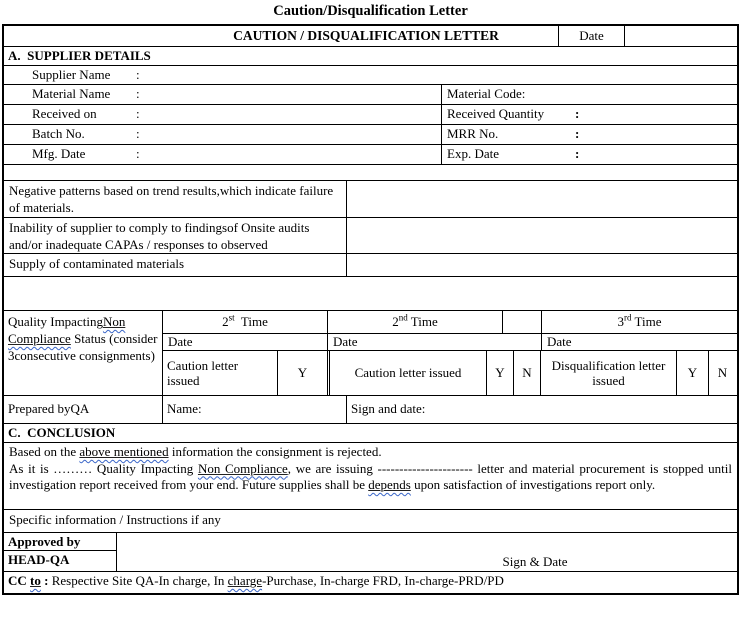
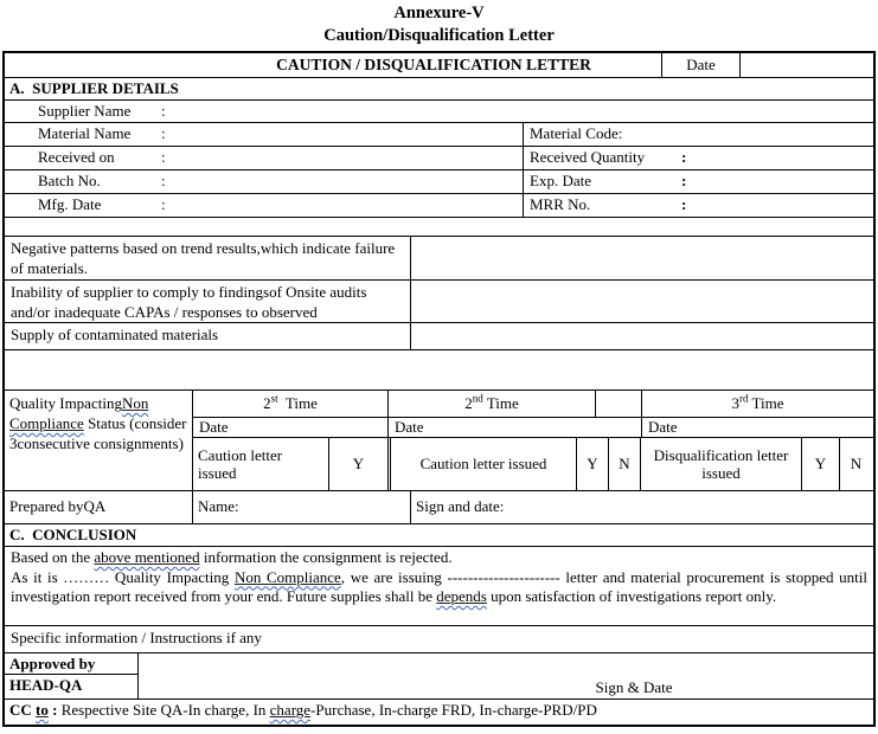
+ Annexure-V
  Caution/Disqualification Letter
  CAUTION / DISQUALIFICATION LETTER
  Date
  A. SUPPLIER DETAILS
  Supplier Name :
  Material Name :
  Material Code:
  Received on :
  Received Quantity :
  Batch No. :
- MRR No. :
+ Exp. Date :
  Mfg. Date :
- Exp. Date :
+ MRR No. :
  Negative patterns based on trend results,which indicate failure of materials.
  Inability of supplier to comply to findingsof Onsite audits and/or inadequate CAPAs / responses to observed
  Supply of contaminated materials
  Quality ImpactingNon Compliance Status (consider 3consecutive consignments)
  2st Time
  2nd Time
  3rd Time
  Date
  Date
  Date
  Caution letter issued
  Y
  Caution letter issued
  Y
  N
  Disqualification letter issued
  Y
  N
  Prepared byQA
  Name:
  Sign and date:
  C. CONCLUSION
  Based on the above mentioned information the consignment is rejected.
  As it is ……… Quality Impacting Non Compliance, we are issuing ---------------------- letter and material procurement is stopped until investigation report received from your end. Future supplies shall be depends upon satisfaction of investigations report only.
  Specific information / Instructions if any
  Approved by
  HEAD-QA
  Sign & Date
  CC to : Respective Site QA-In charge, In charge-Purchase, In-charge FRD, In-charge-PRD/PD
